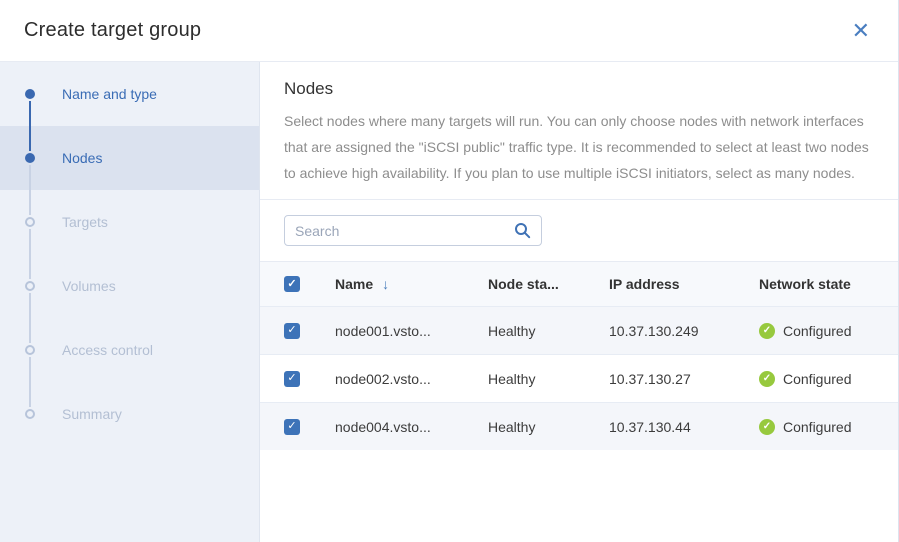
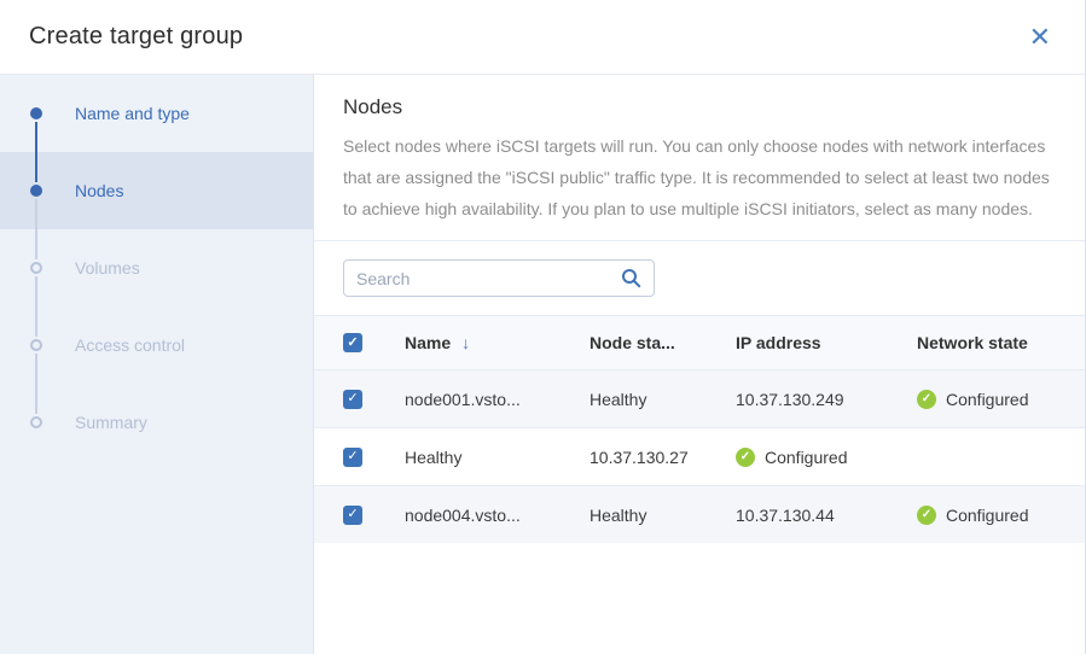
  Create target group
  ✕
  Name and type
  Nodes
- Targets
  Volumes
  Access control
  Summary
  Nodes
- Select nodes where many targets will run. You can only choose nodes with network interfaces that are assigned the "iSCSI public" traffic type. It is recommended to select at least two nodes to achieve high availability. If you plan to use multiple iSCSI initiators, select as many nodes.
+ Select nodes where iSCSI targets will run. You can only choose nodes with network interfaces that are assigned the "iSCSI public" traffic type. It is recommended to select at least two nodes to achieve high availability. If you plan to use multiple iSCSI initiators, select as many nodes.
  Search
  ✓
  Name
  ↓
  Node sta...
  IP address
  Network state
  ✓
  node001.vsto...
  Healthy
  10.37.130.249
  ✓
  Configured
  ✓
- node002.vsto...
  Healthy
  10.37.130.27
  ✓
  Configured
  ✓
  node004.vsto...
  Healthy
  10.37.130.44
  ✓
  Configured
